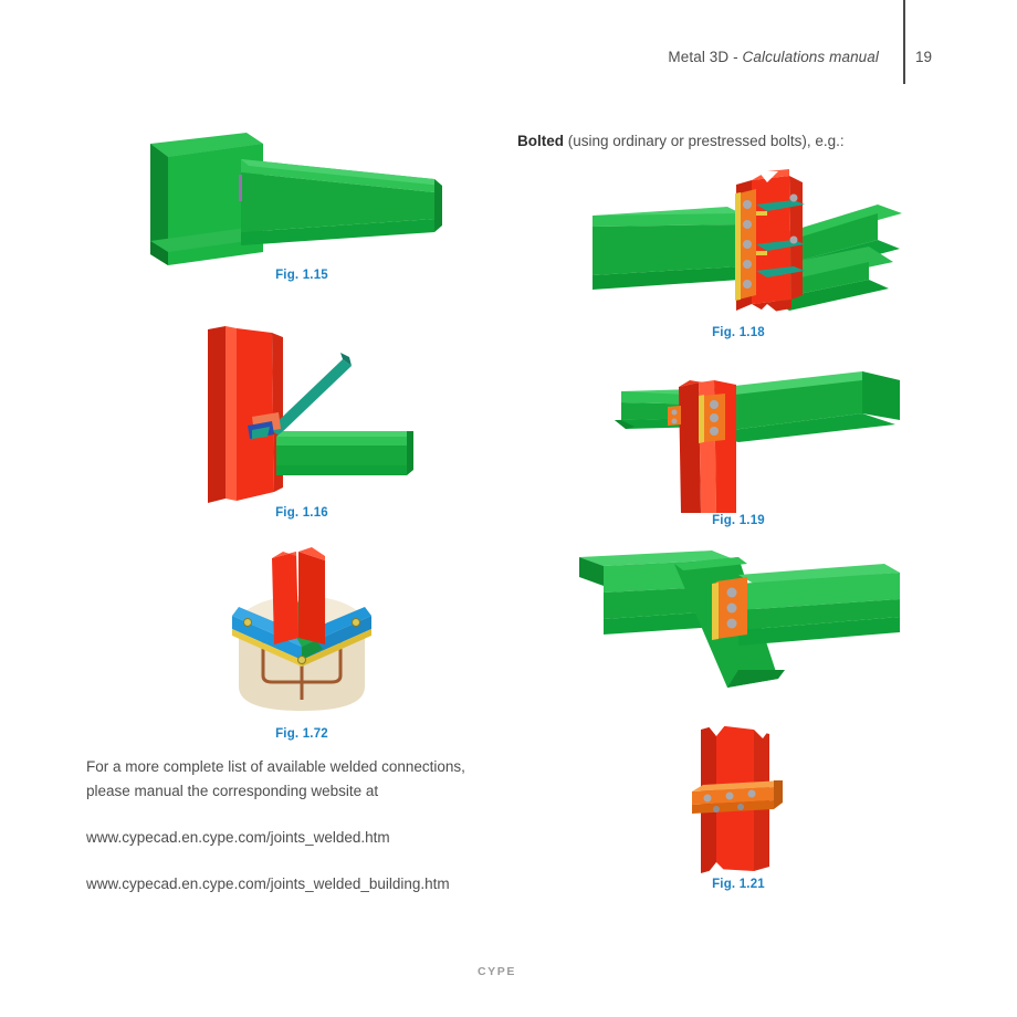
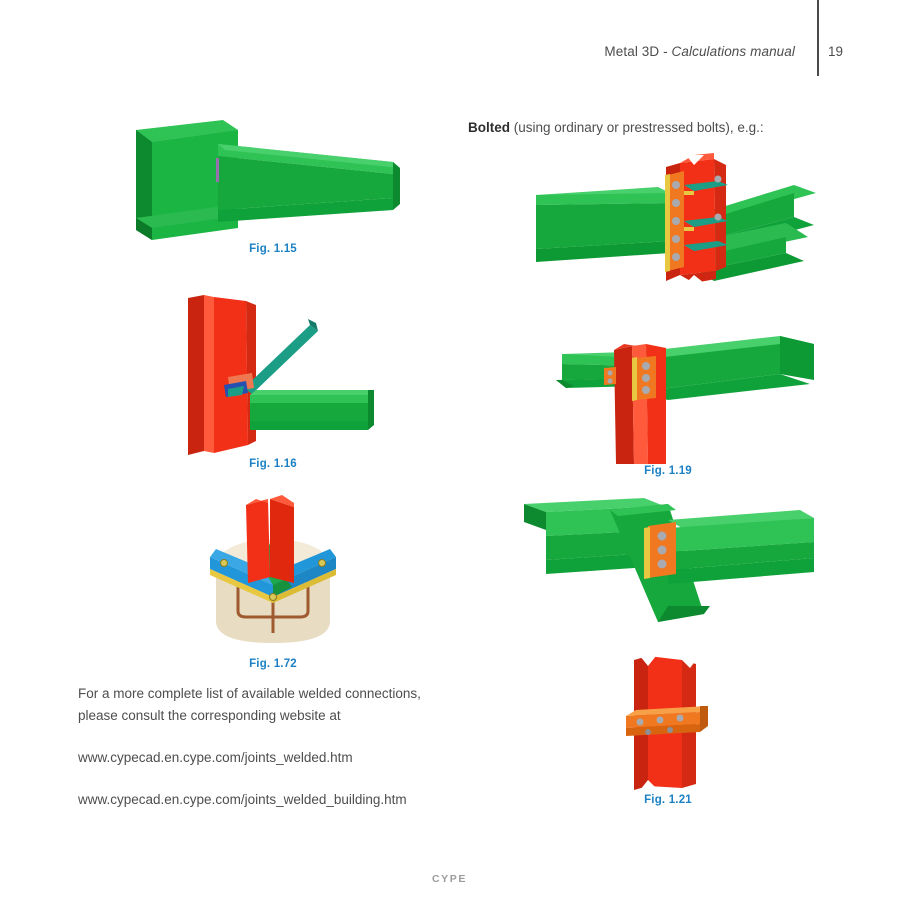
  Metal 3D - Calculations manual
  19
  Fig. 1.15
  Fig. 1.16
  Fig. 1.72
  For a more complete list of available welded connections,
- please manual the corresponding website at
+ please consult the corresponding website at
  www.cypecad.en.cype.com/joints_welded.htm
  www.cypecad.en.cype.com/joints_welded_building.htm
  Bolted (using ordinary or prestressed bolts), e.g.:
- Fig. 1.18
  Fig. 1.19
  Fig. 1.21
  CYPE
